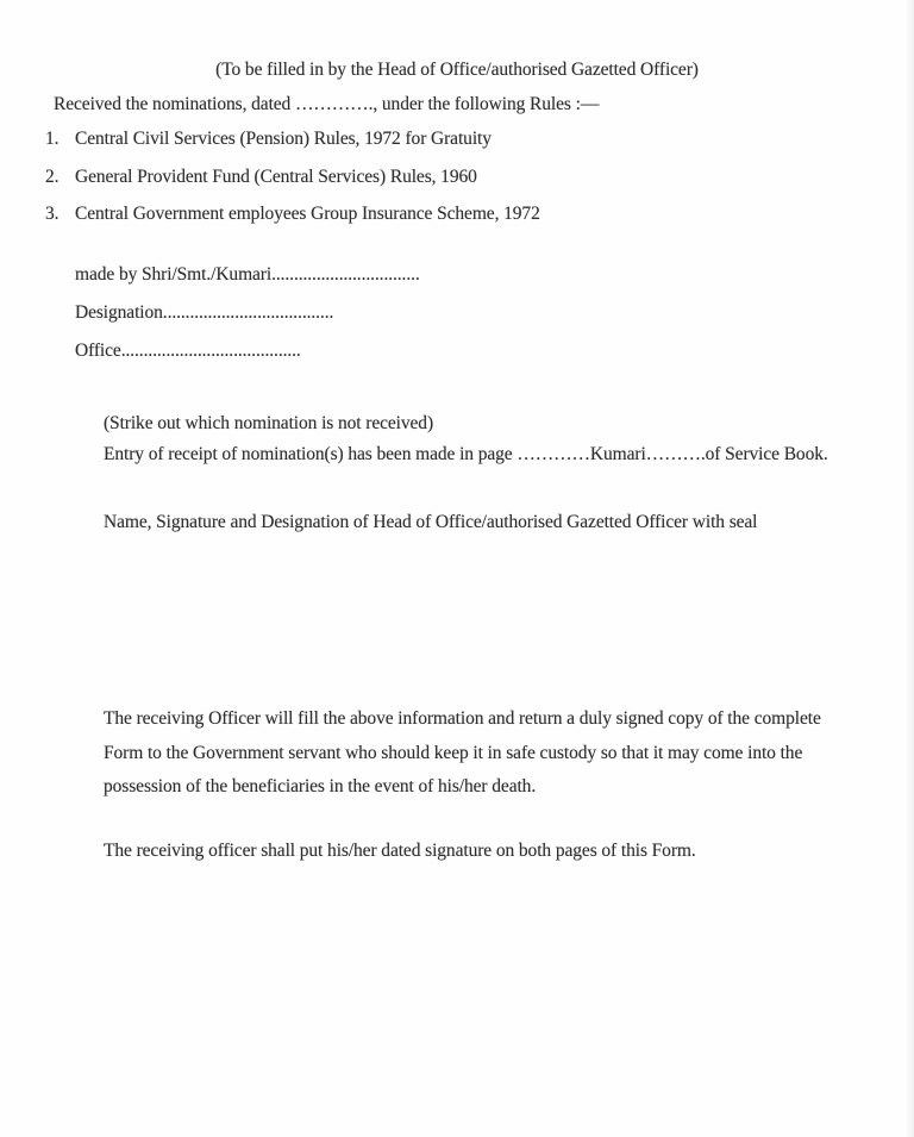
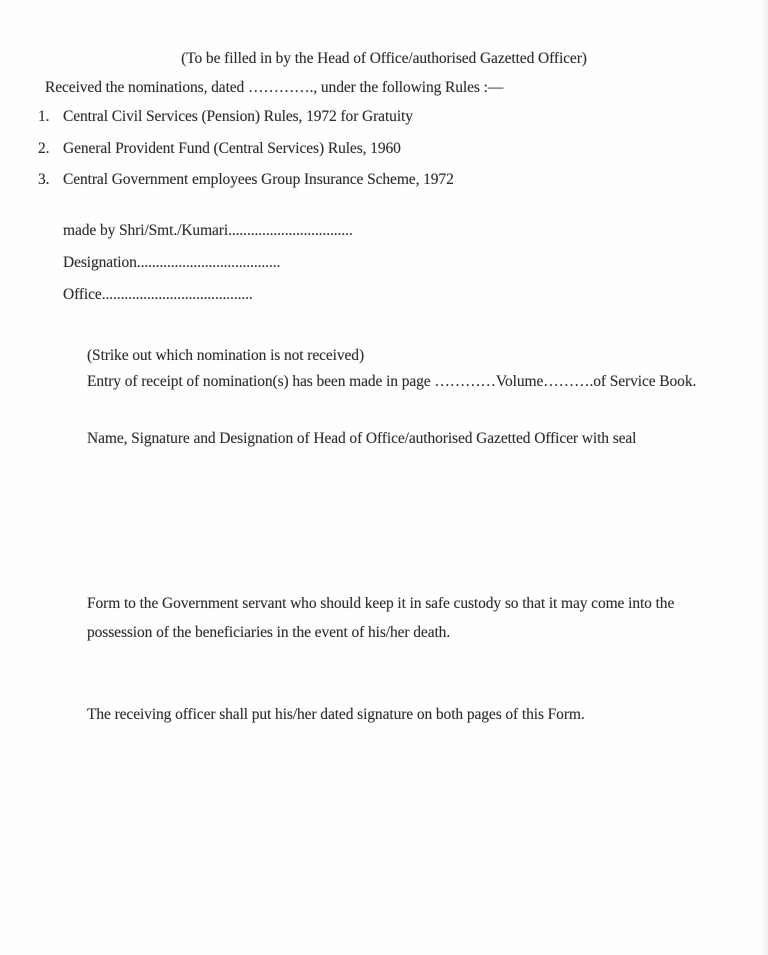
  (To be filled in by the Head of Office/authorised Gazetted Officer)
  Received the nominations, dated …………., under the following Rules :—
  1.
  Central Civil Services (Pension) Rules, 1972 for Gratuity
  2.
  General Provident Fund (Central Services) Rules, 1960
  3.
  Central Government employees Group Insurance Scheme, 1972
  made by Shri/Smt./Kumari.................................
  Designation......................................
  Office........................................
  (Strike out which nomination is not received)
- Entry of receipt of nomination(s) has been made in page …………Kumari……….of Service Book.
+ Entry of receipt of nomination(s) has been made in page …………Volume……….of Service Book.
  Name, Signature and Designation of Head of Office/authorised Gazetted Officer with seal
- The receiving Officer will fill the above information and return a duly signed copy of the complete
  Form to the Government servant who should keep it in safe custody so that it may come into the
  possession of the beneficiaries in the event of his/her death.
  The receiving officer shall put his/her dated signature on both pages of this Form.
